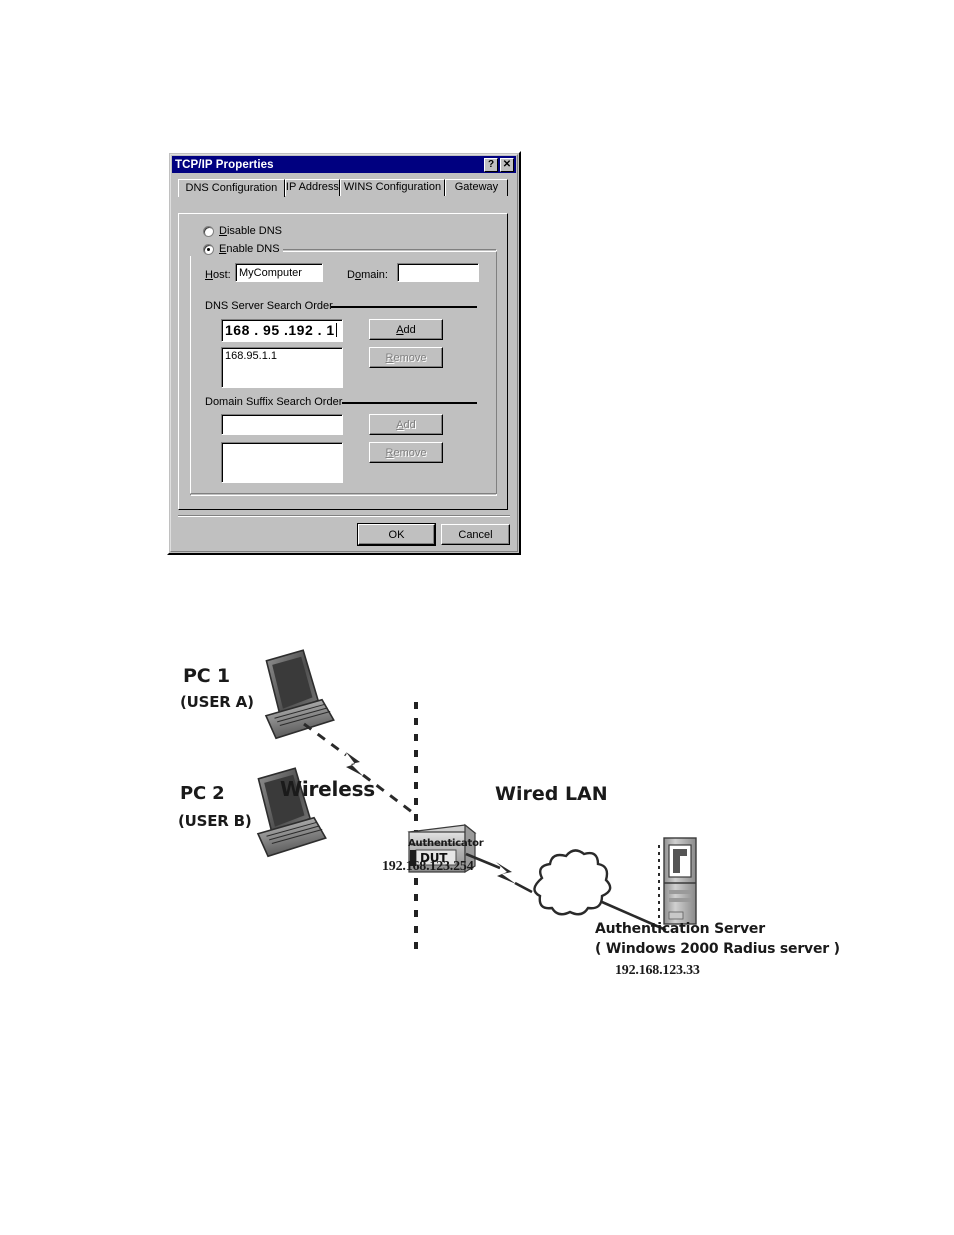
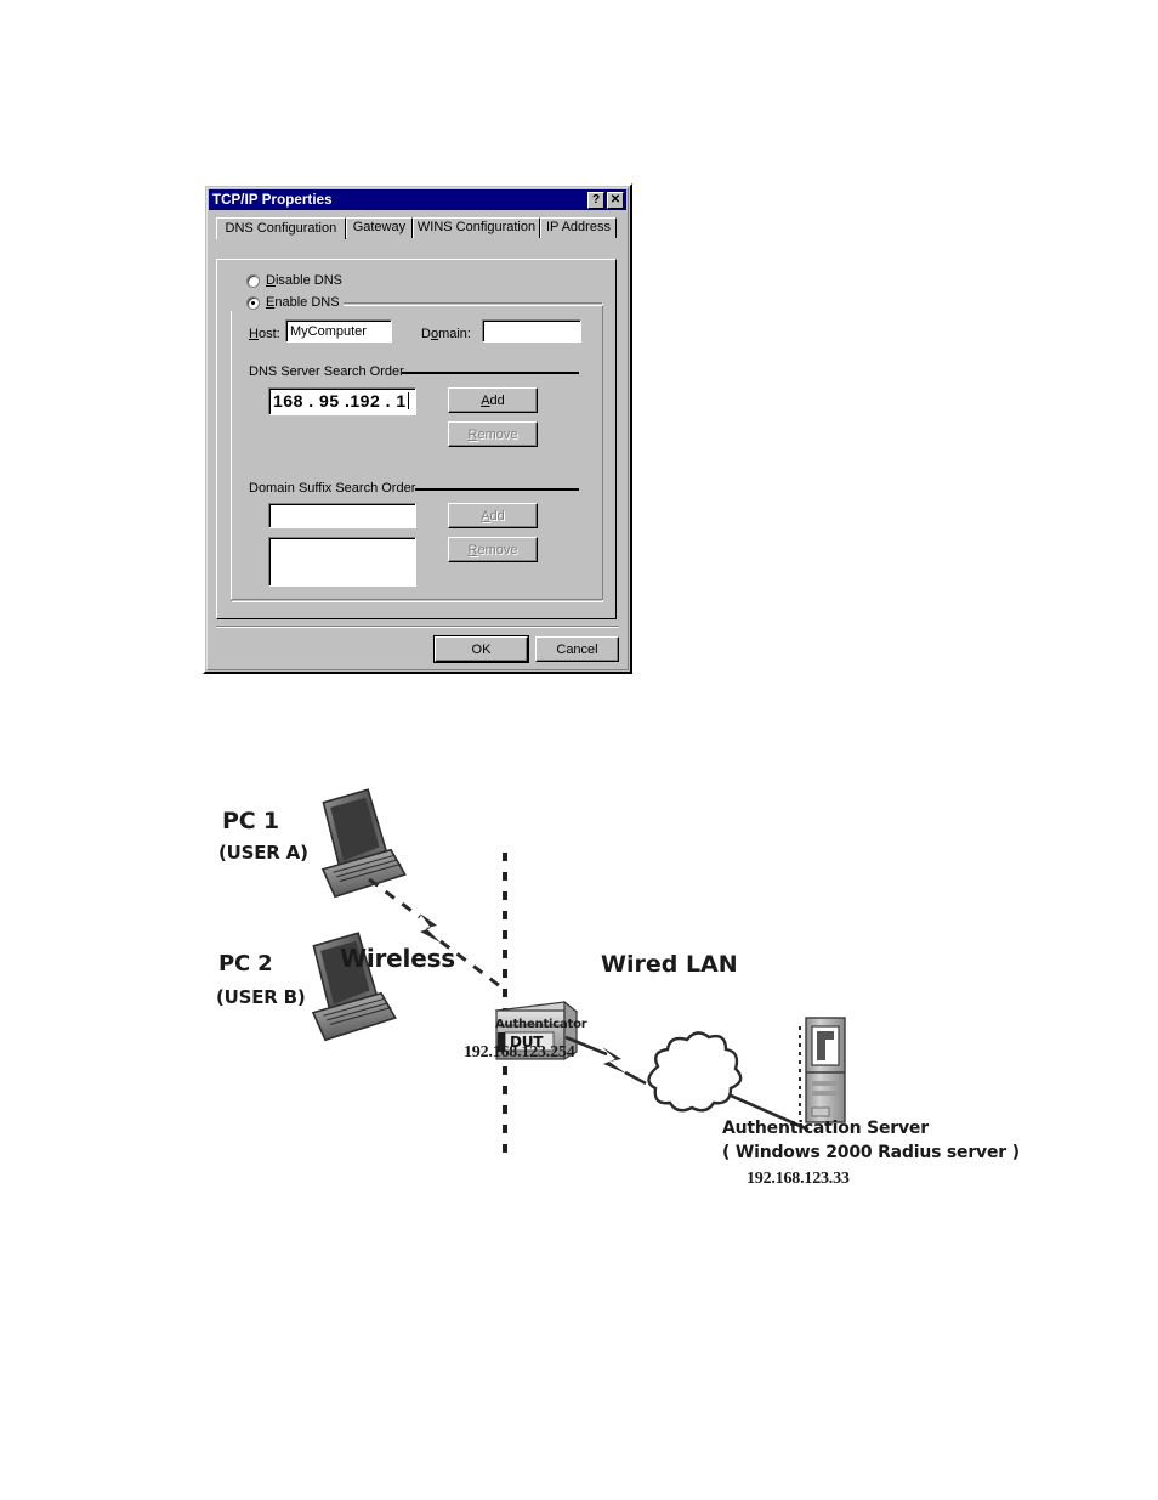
  TCP/IP Properties
  ?
  ✕
  DNS Configuration
- IP Address
+ Gateway
  WINS Configuration
- Gateway
+ IP Address
  Disable DNS
  Enable DNS
  Host:
  MyComputer
  Domain:
  DNS Server Search Orde
  168 . 95 .192 . 1
  Add
- 168.95.1.1
  Remove
  Domain Suffix Search Order
  Add
  Remove
  OK
  Cancel
  PC 1
  (USER A)
  PC 2
  (USER B)
  Wireless
  Wired LAN
  Authenticator
  192.168.123.254
  Authentication Server
  ( Windows 2000 Radius server )
  192.168.123.33
  DUT
